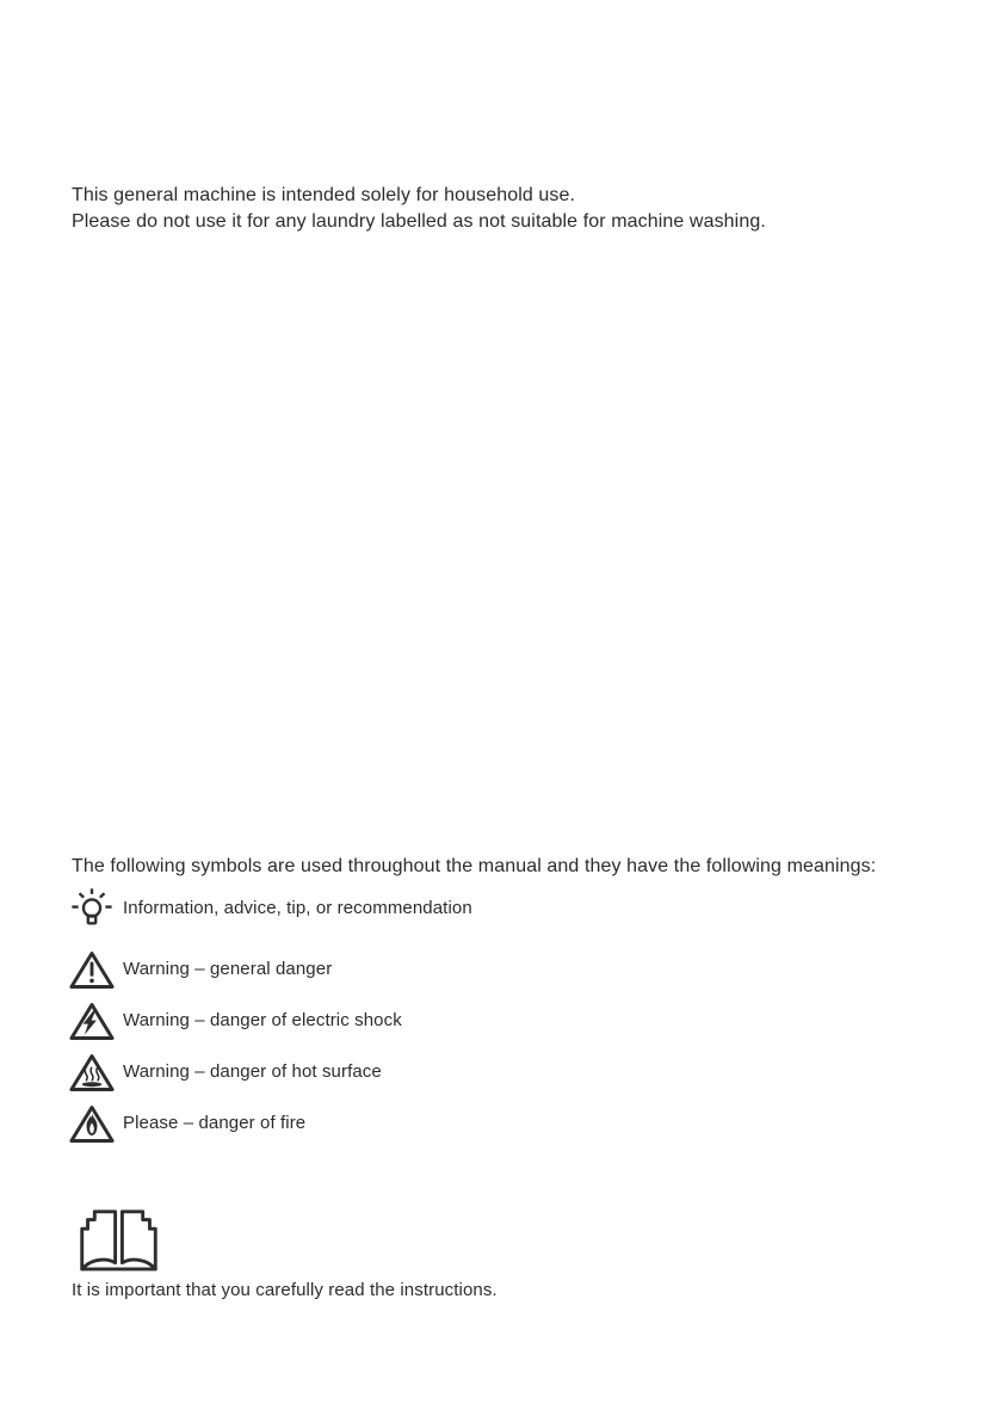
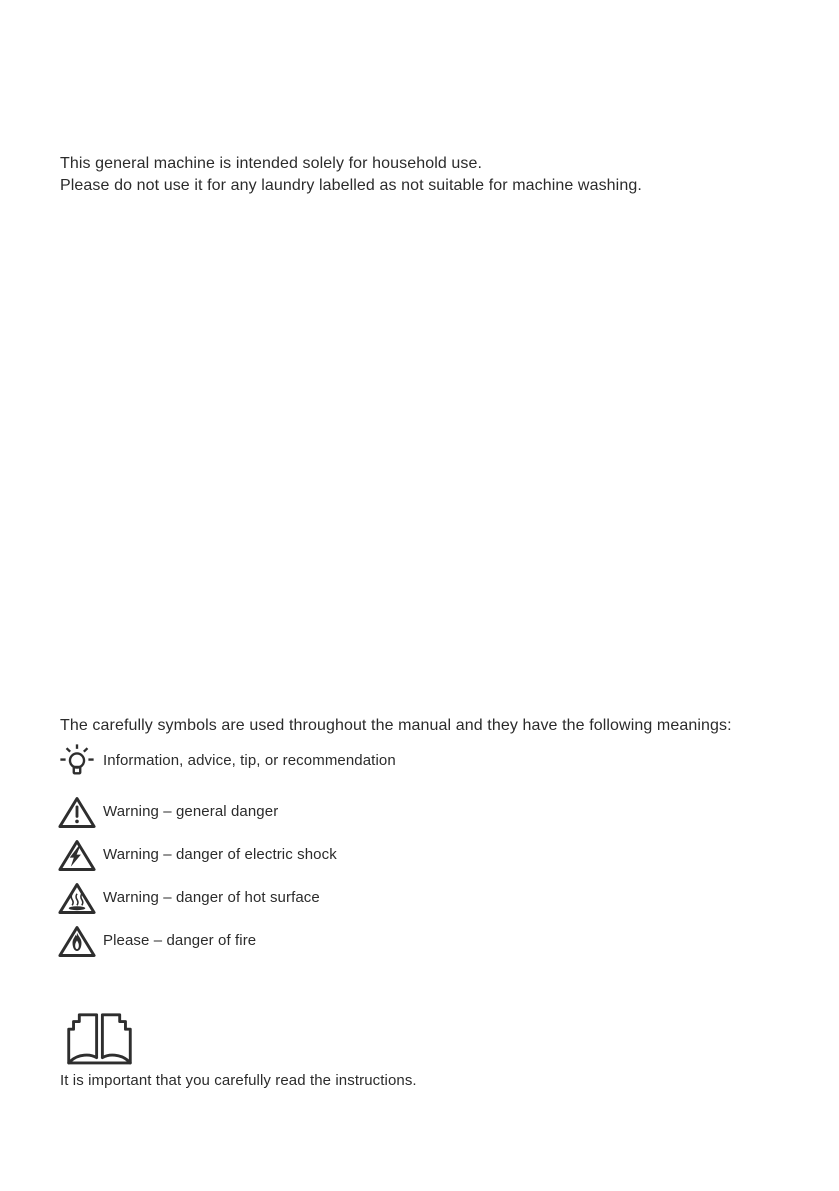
  This general machine is intended solely for household use.
  Please do not use it for any laundry labelled as not suitable for machine washing.
- The following symbols are used throughout the manual and they have the following meanings:
+ The carefully symbols are used throughout the manual and they have the following meanings:
  Information, advice, tip, or recommendation
  Warning – general danger
  Warning – danger of electric shock
  Warning – danger of hot surface
  Please – danger of fire
  It is important that you carefully read the instructions.
